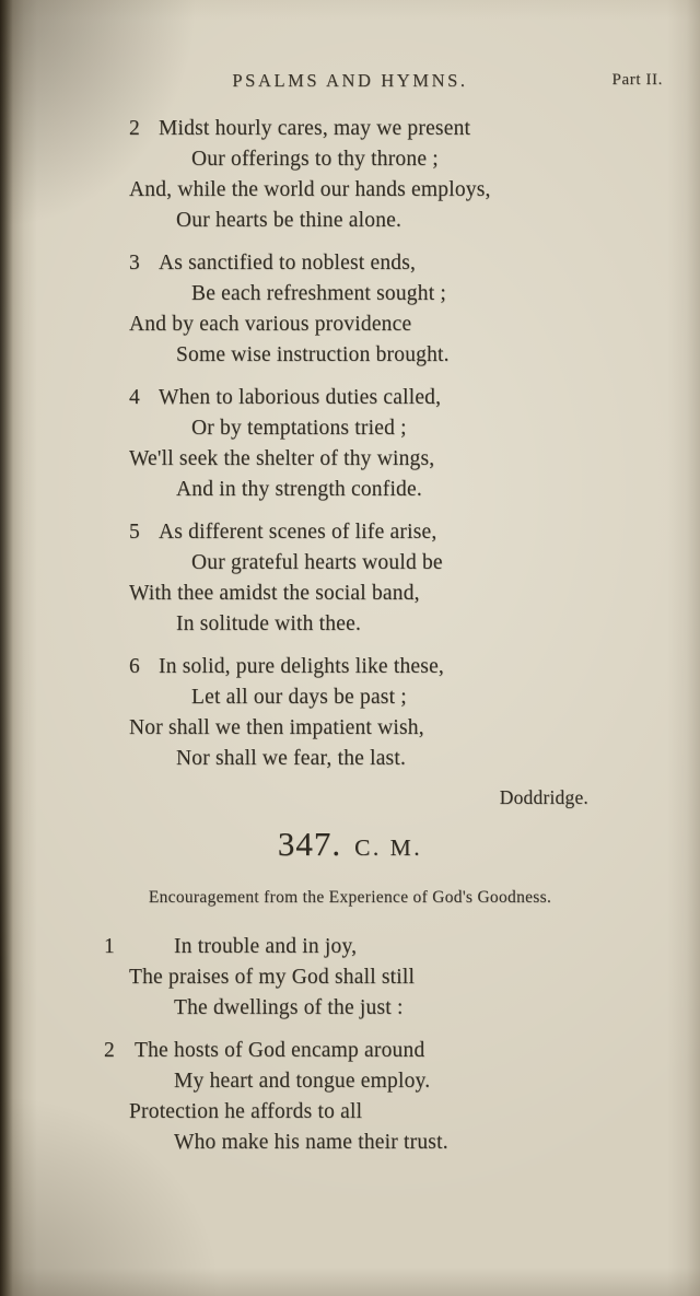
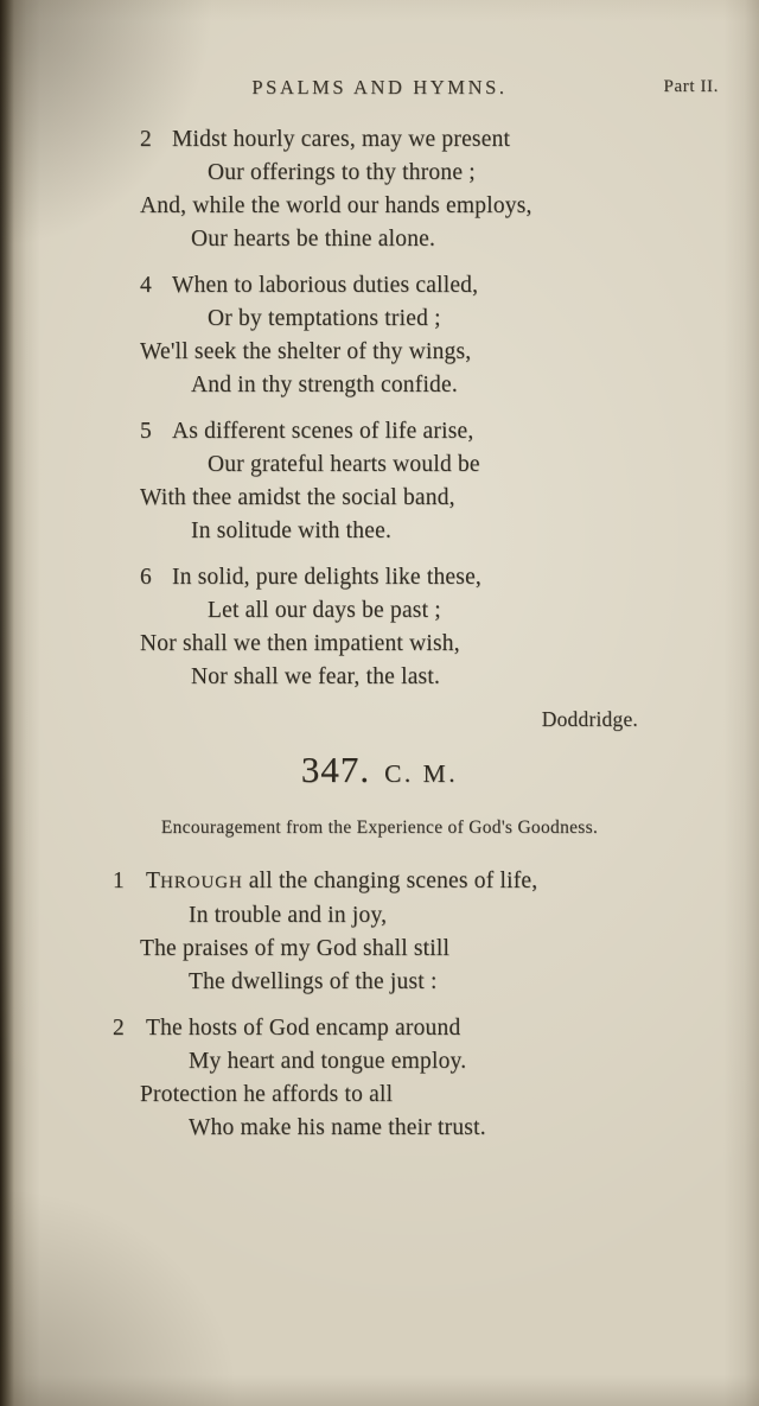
  PSALMS AND HYMNS.
  Part II.
  2
  Midst hourly cares, may we present
  Our offerings to thy throne ;
  And, while the world our hands employs,
  Our hearts be thine alone.
- 3
- As sanctified to noblest ends,
- Be each refreshment sought ;
- And by each various providence
- Some wise instruction brought.
  4
  When to laborious duties called,
  Or by temptations tried ;
  We'll seek the shelter of thy wings,
  And in thy strength confide.
  5
  As different scenes of life arise,
  Our grateful hearts would be
  With thee amidst the social band,
  In solitude with thee.
  6
  In solid, pure delights like these,
  Let all our days be past ;
  Nor shall we then impatient wish,
  Nor shall we fear, the last.
  Doddridge.
  347. C. M.
  Encouragement from the Experience of God's Goodness.
  1
+ THROUGH all the changing scenes of life,
  In trouble and in joy,
  The praises of my God shall still
  The dwellings of the just :
  2
  The hosts of God encamp around
  My heart and tongue employ.
  Protection he affords to all
  Who make his name their trust.
